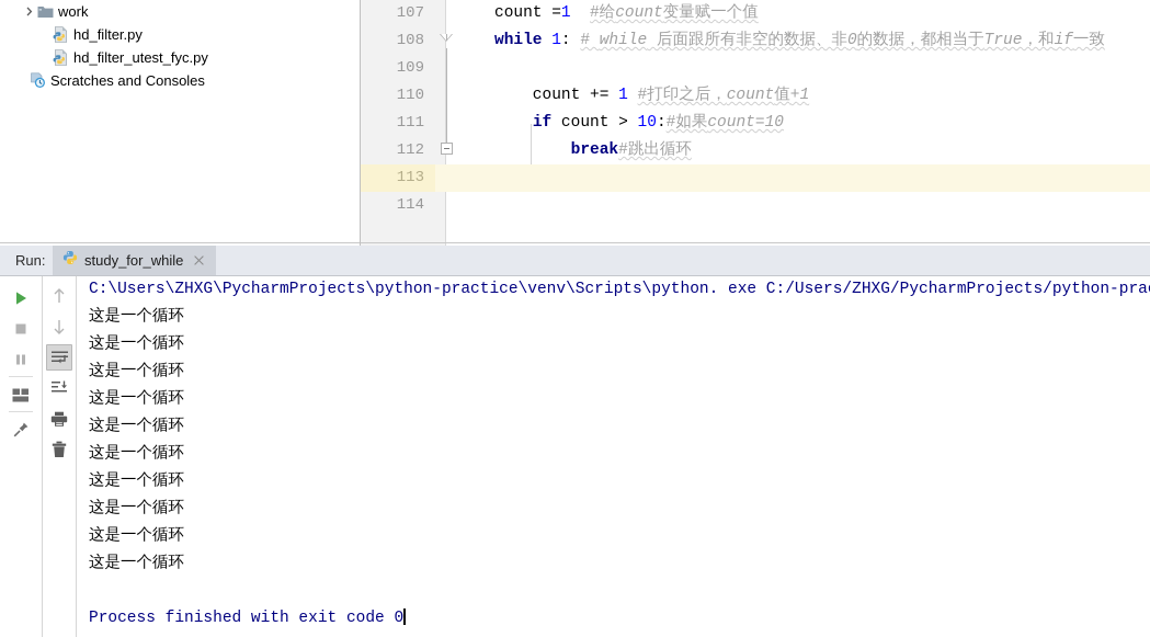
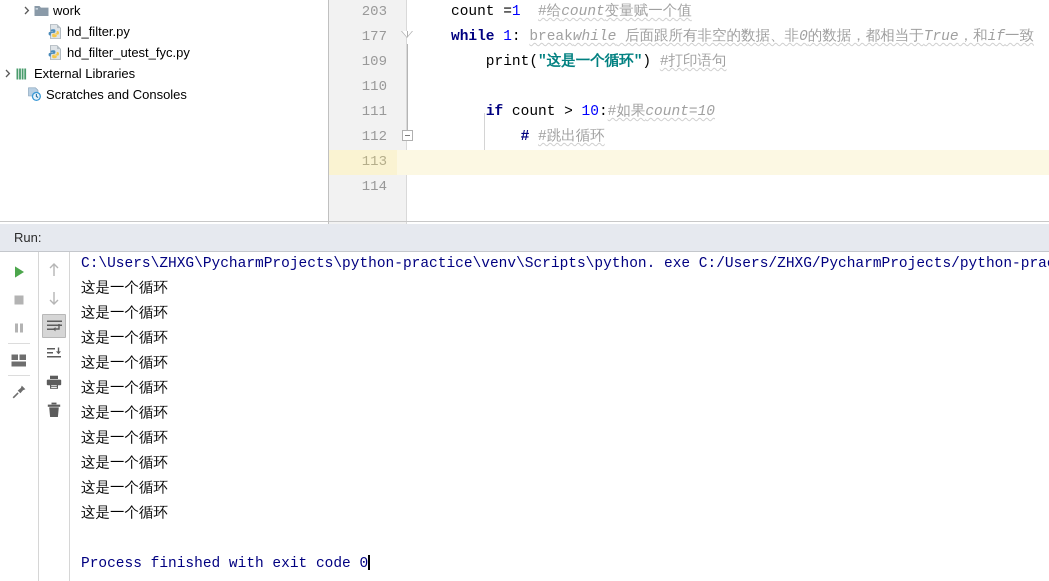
  work
  hd_filter.py
  hd_filter_utest_fyc.py
+ External Libraries
  Scratches and Consoles
- 107
+ 203
  count =1 #给count变量赋一个值
- 108
+ 177
- while 1: # while 后面跟所有非空的数据、非0的数据，都相当于True，和if一致
+ while 1: breakwhile 后面跟所有非空的数据、非0的数据，都相当于True，和if一致
  109
+ print("这是一个循环") #打印语句
  110
- count += 1 #打印之后，count值+1
  111
  if count > 10:#如果count=10
  112
- break#跳出循环
+ # #跳出循环
  113
  114
  Run:
- study_for_while
  C:\Users\ZHXG\PycharmProjects\python-practice\venv\Scripts\python. exe C:/Users/ZHXG/PycharmProjects/python-pra
  这是一个循环
  这是一个循环
  这是一个循环
  这是一个循环
  这是一个循环
  这是一个循环
  这是一个循环
  这是一个循环
  这是一个循环
  这是一个循环
  Process finished with exit code 0
